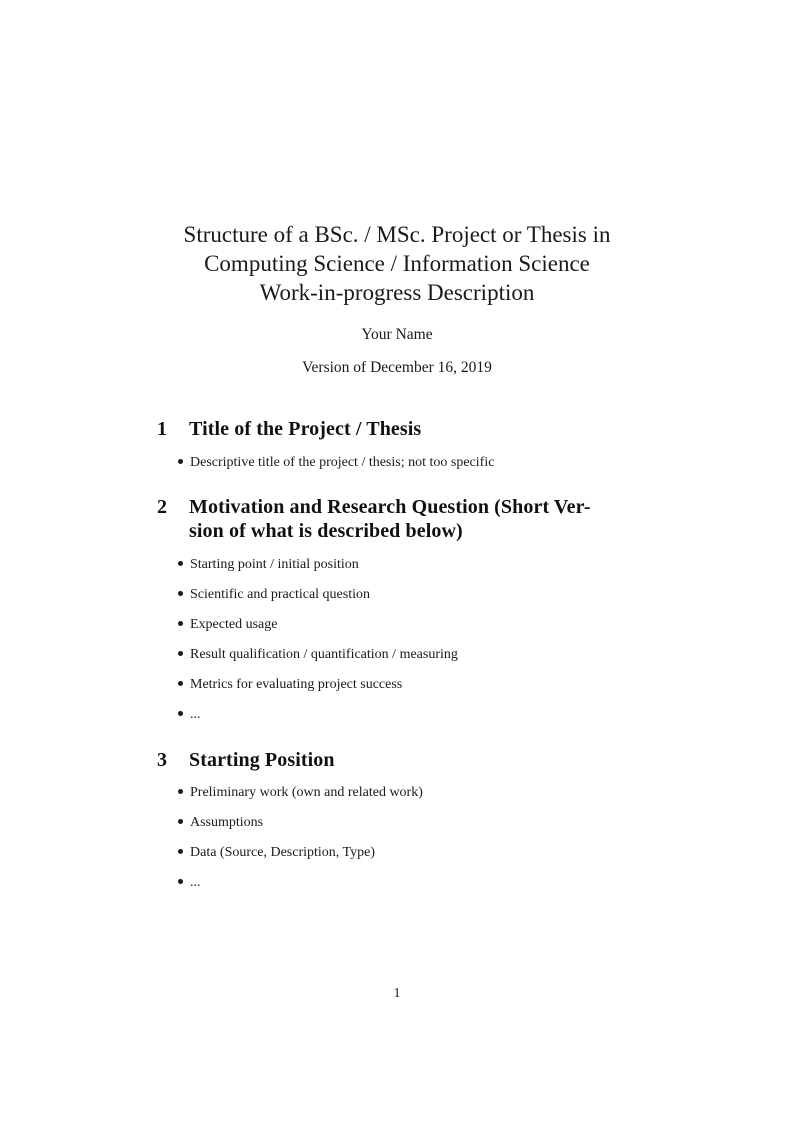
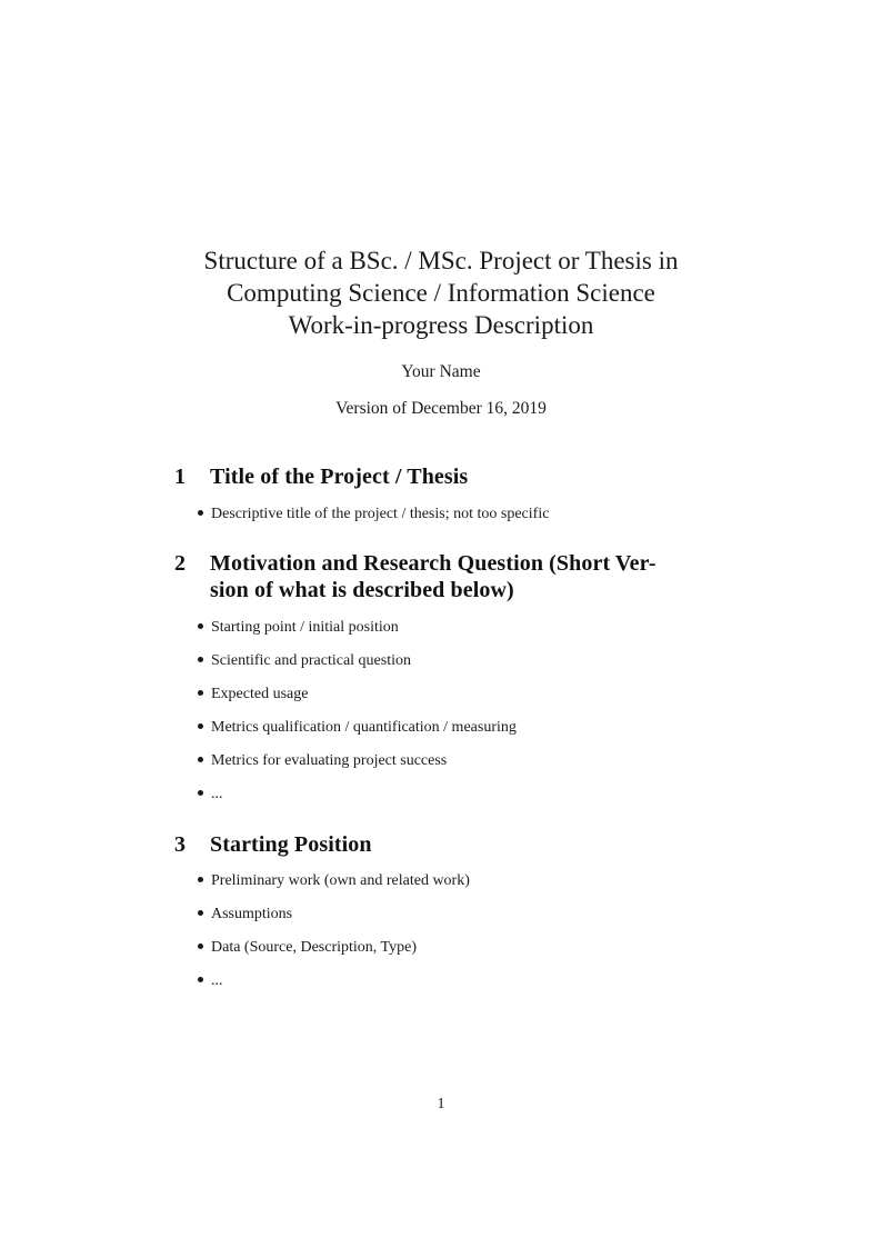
  Structure of a BSc. / MSc. Project or Thesis in
  Computing Science / Information Science
  Work-in-progress Description
  Your Name
  Version of December 16, 2019
  1
  Title of the Project / Thesis
  Descriptive title of the project / thesis; not too specific
  2
  Motivation and Research Question (Short Ver-
  sion of what is described below)
  Starting point / initial position
  Scientific and practical question
  Expected usage
- Result qualification / quantification / measuring
+ Metrics qualification / quantification / measuring
  Metrics for evaluating project success
  ...
  3
  Starting Position
  Preliminary work (own and related work)
  Assumptions
  Data (Source, Description, Type)
  ...
  1
